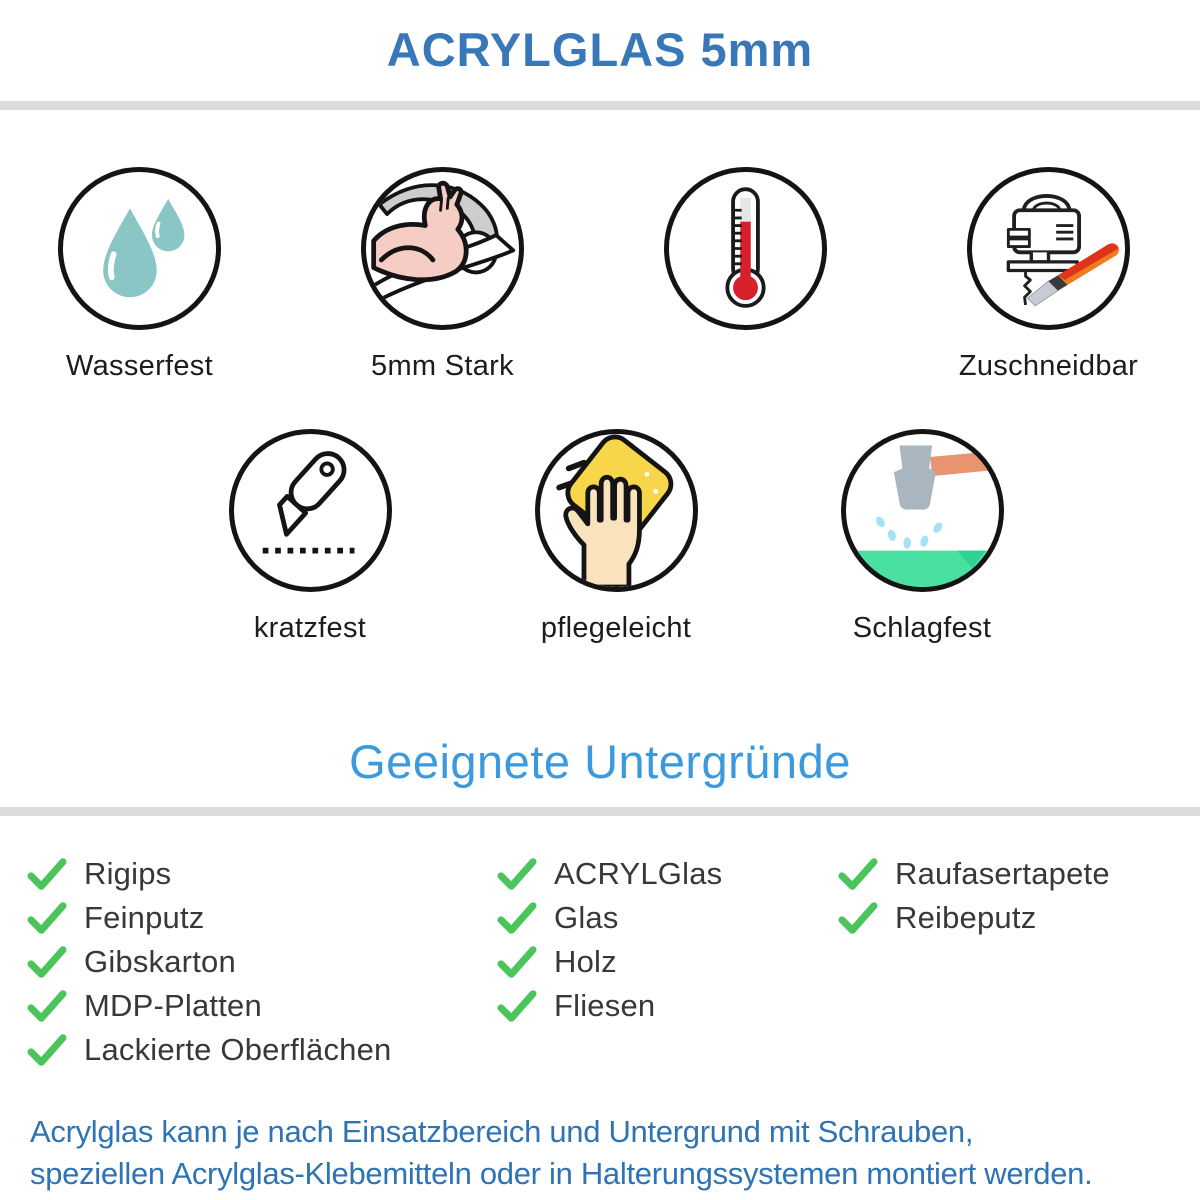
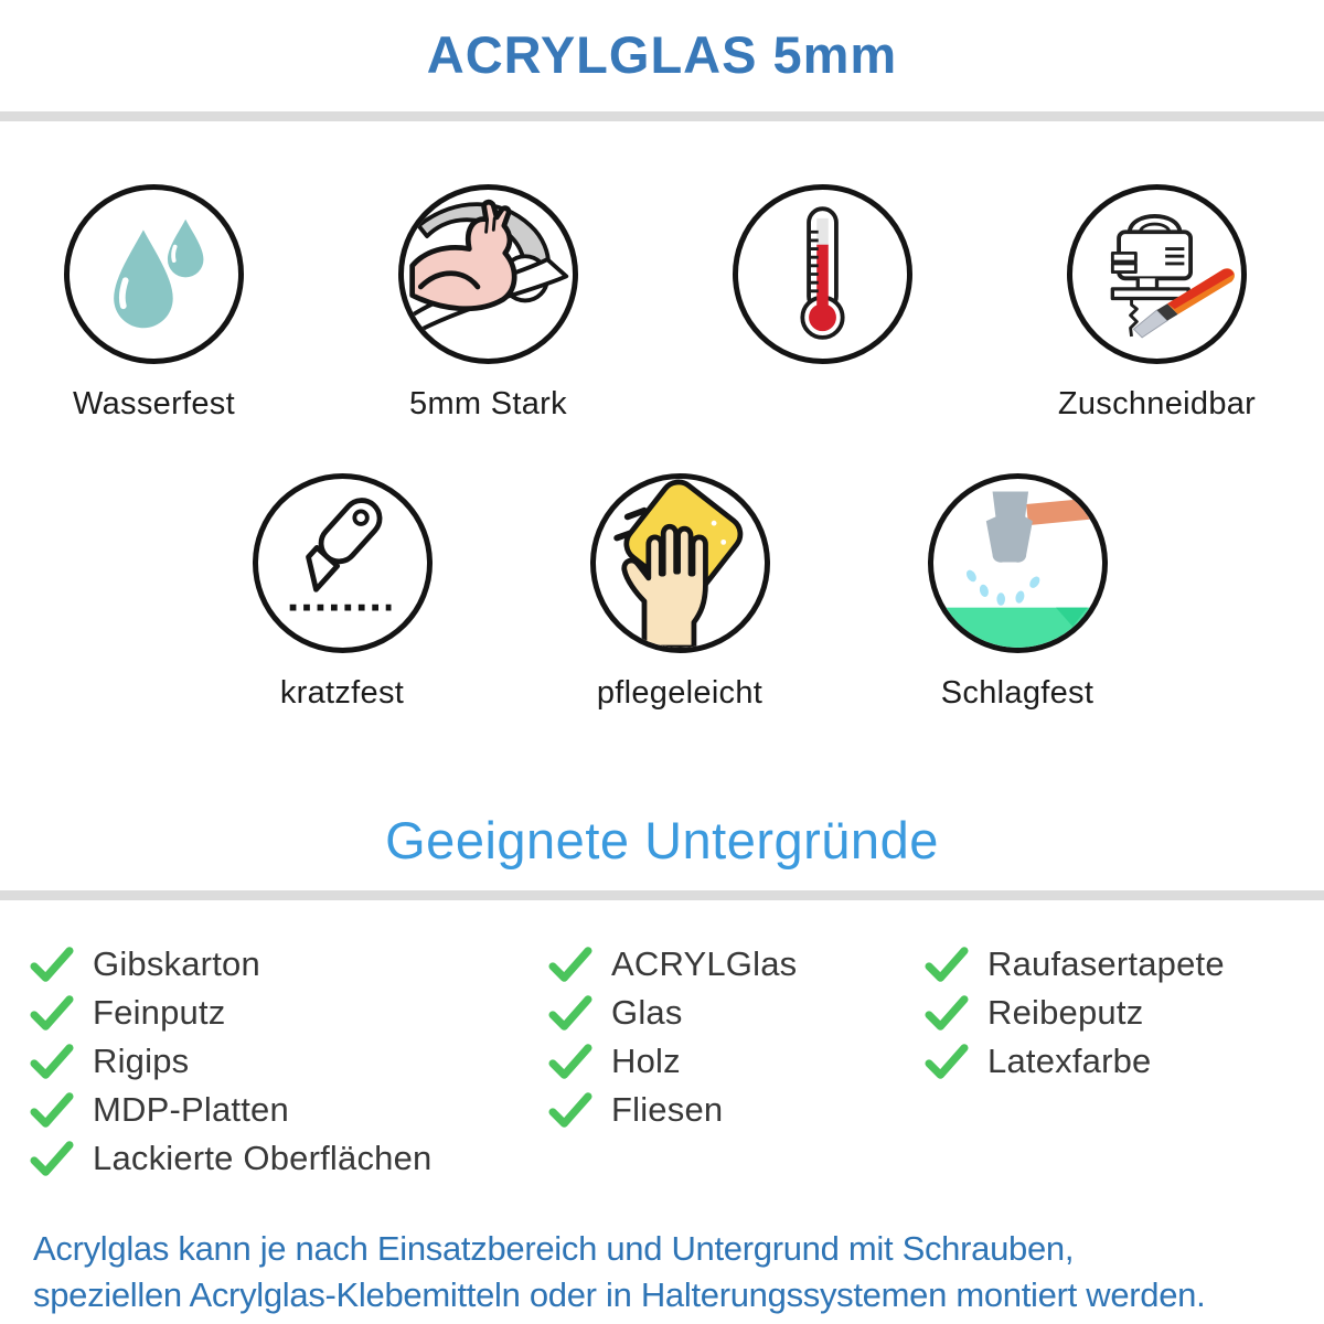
  ACRYLGLAS 5mm
  Wasserfest
  5mm Stark
  Zuschneidbar
  kratzfest
  pflegeleicht
  Schlagfest
  Geeignete Untergründe
- Rigips
+ Gibskarton
  Feinputz
- Gibskarton
+ Rigips
  MDP-Platten
  Lackierte Oberflächen
  ACRYLGlas
  Glas
  Holz
  Fliesen
  Raufasertapete
  Reibeputz
+ Latexfarbe
  Acrylglas kann je nach Einsatzbereich und Untergrund mit Schrauben,
  speziellen Acrylglas-Klebemitteln oder in Halterungssystemen montiert werden.
